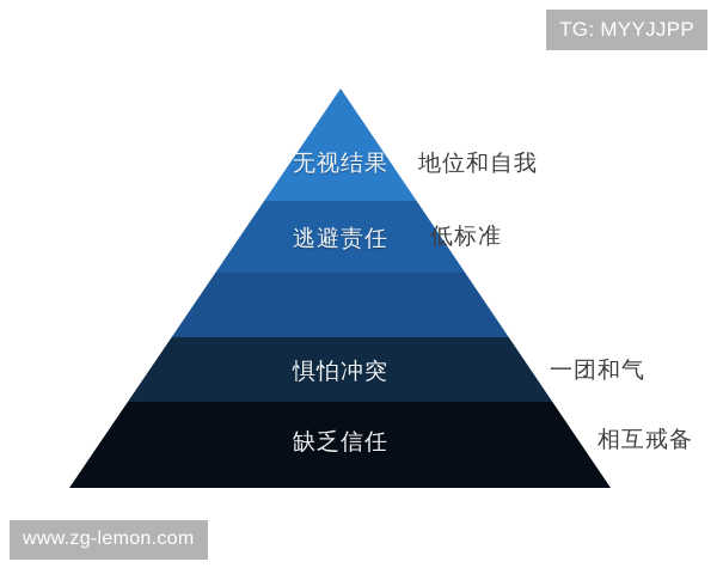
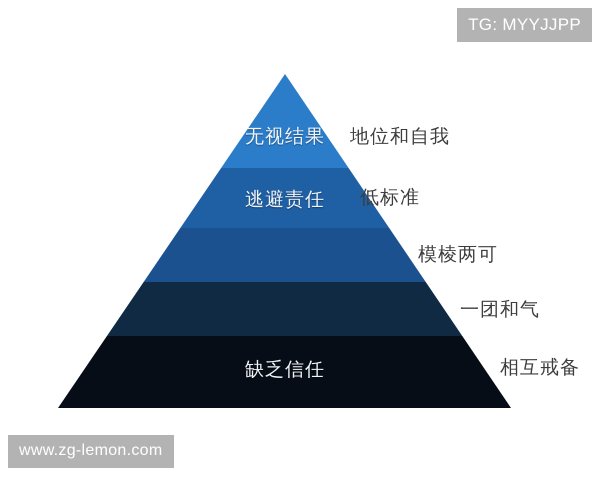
  无视结果
  逃避责任
- 惧怕冲突
  缺乏信任
  地位和自我
  低标准
+ 模棱两可
  一团和气
  相互戒备
  TG: MYYJJPP
  www.zg-lemon.com
